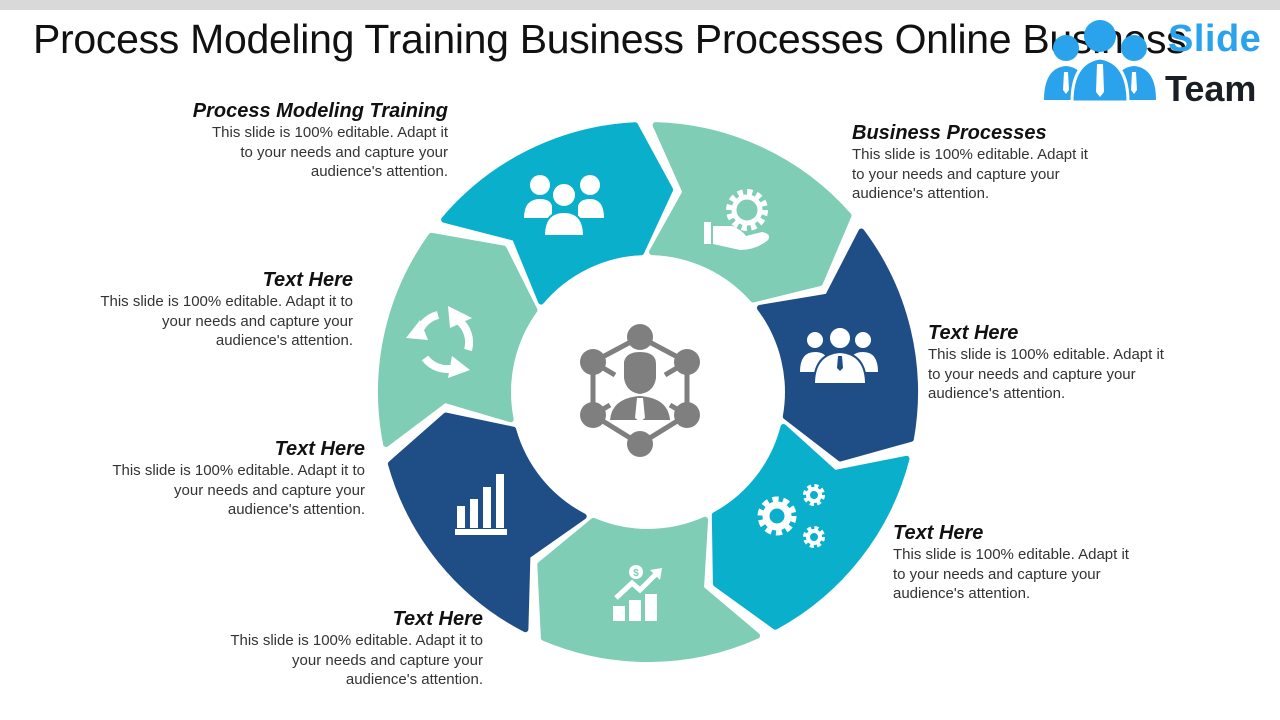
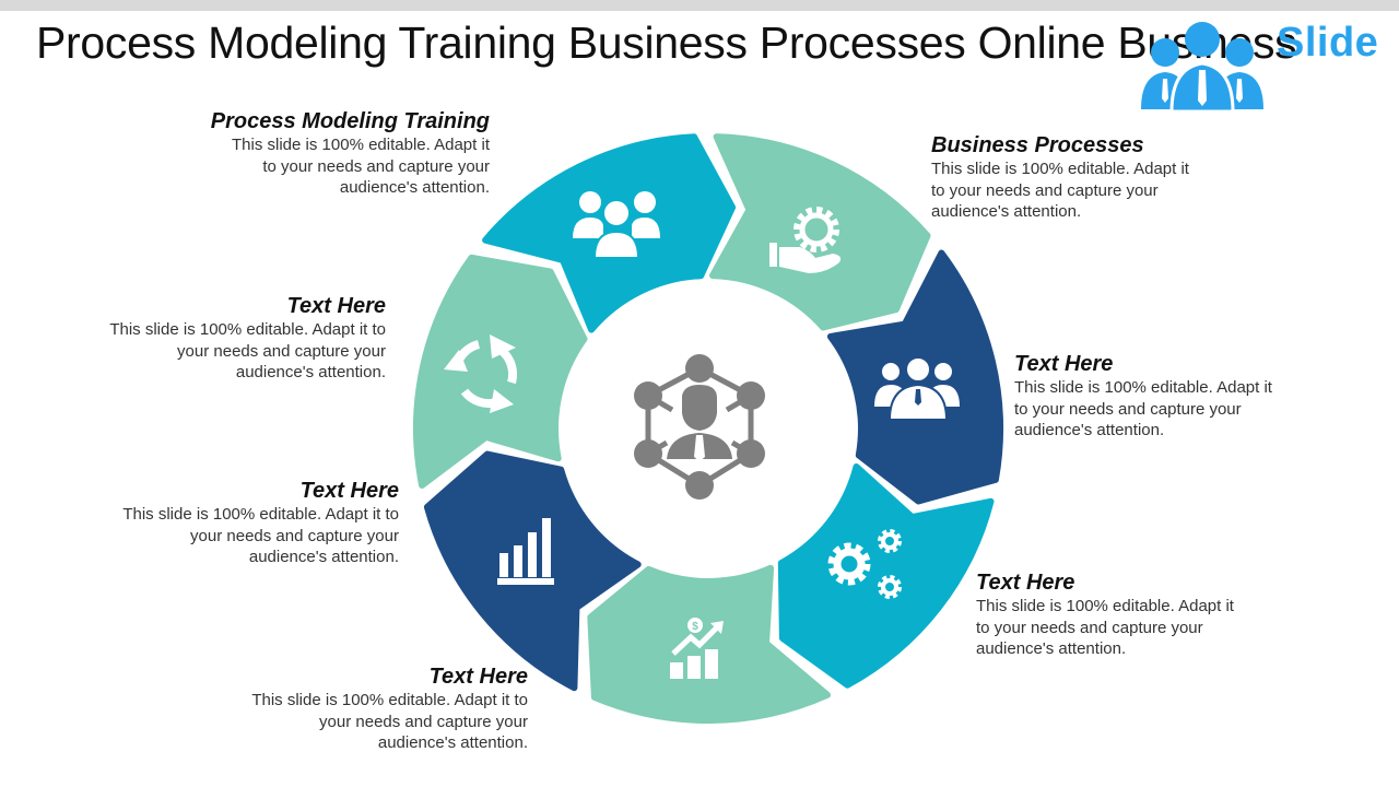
  Process Modeling Training Business Processes Online Bsss
  Slide
- Team
  $
  Process Modeling Training
  This slide is 100% editable. Adapt it to your needs and capture your audience's attention.
  Business Processes
  This slide is 100% editable. Adapt it to your needs and capture your audience's attention.
  Text Here
  This slide is 100% editable. Adapt it to your needs and capture your audience's attention.
  Text Here
  This slide is 100% editable. Adapt it to your needs and capture your audience's attention.
  Text Here
  This slide is 100% editable. Adapt it to your needs and capture your audience's attention.
  Text Here
  This slide is 100% editable. Adapt it to your needs and capture your audience's attention.
  Text Here
  This slide is 100% editable. Adapt it to your needs and capture your audience's attention.
